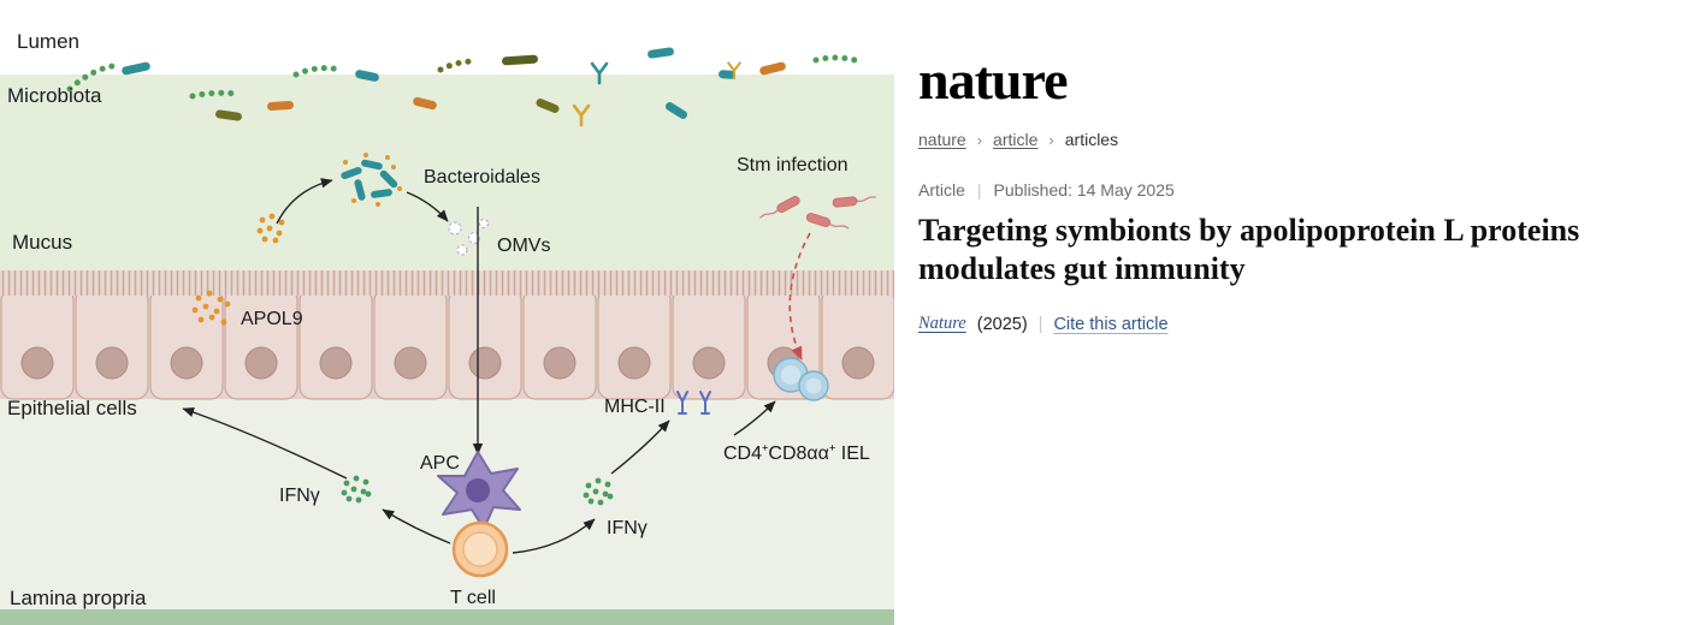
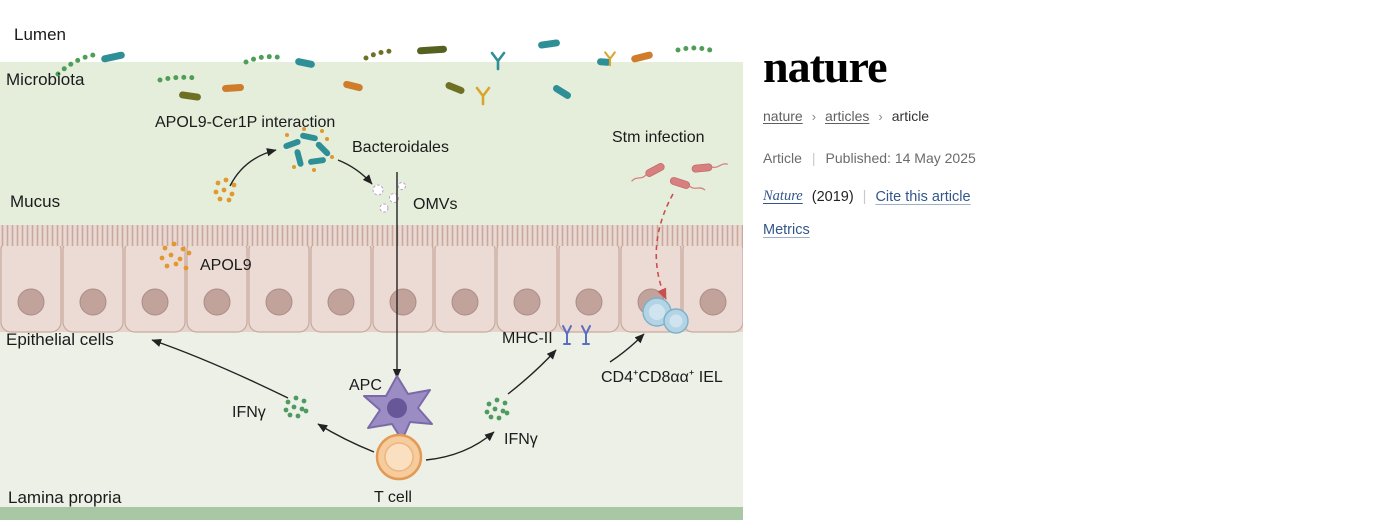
  Lumen
  Microbiota
+ APOL9-Cer1P interaction
  Bacteroidales
  OMVs
  Mucus
  APOL9
  Stm infection
  Epithelial cells
  MHC-II
  CD4⁺CD8αα⁺ IEL
  IFNγ
  IFNγ
  APC
  T cell
  Lamina propria
  nature
  nature
  ›
- article
+ articles
  ›
- articles
+ article
  Article
  |
  Published: 14 May 2025
- Targeting symbionts by apolipoprotein L proteins modulates gut immunity
  Nature
- (2025)
+ (2019)
  |
  Cite this article
+ Metrics
